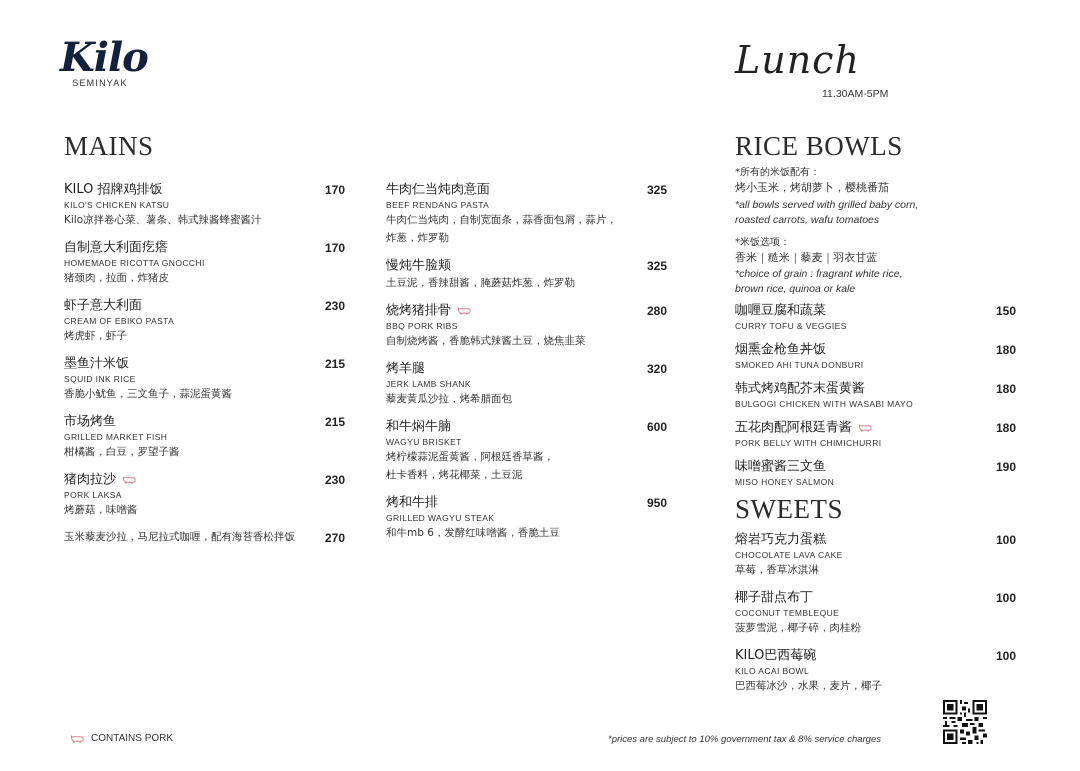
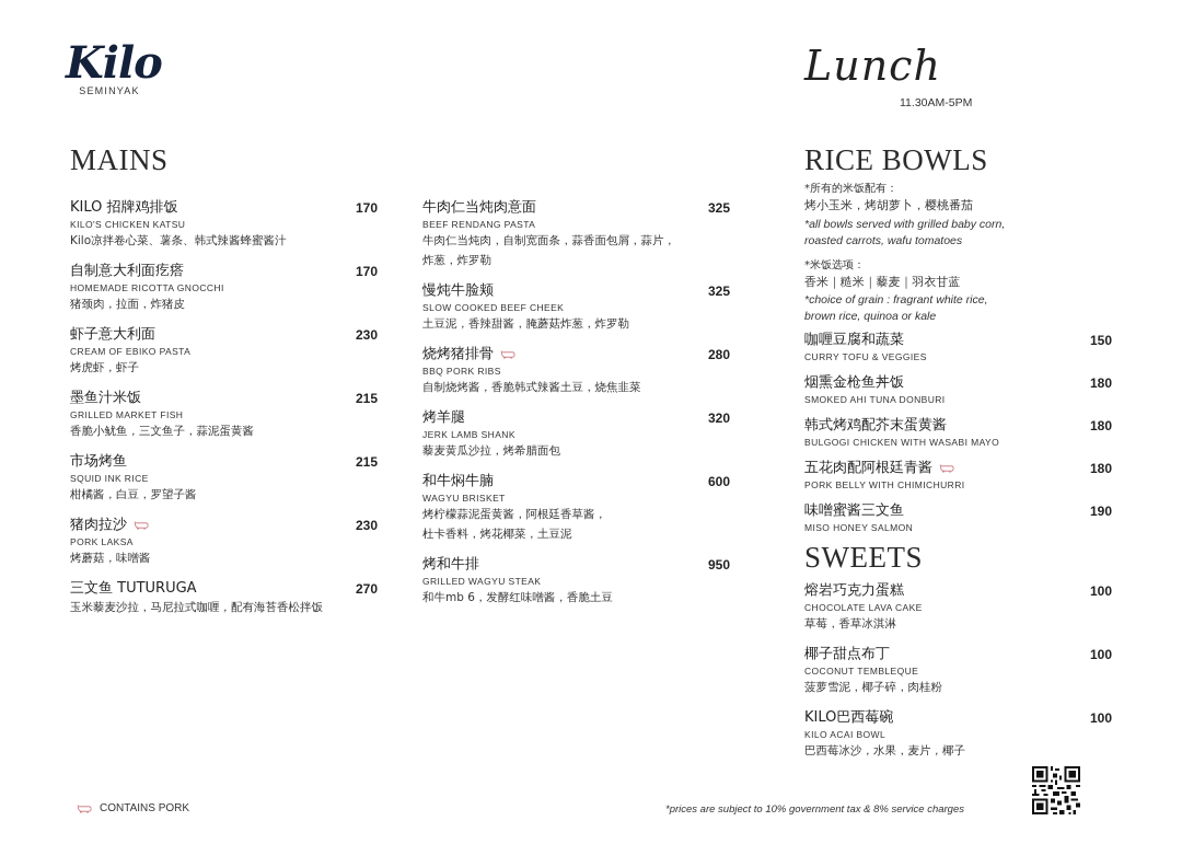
  Kilo
  SEMINYAK
  Lunch
  11.30AM-5PM
  MAINS
  KILO 招牌鸡排饭
  KILO'S CHICKEN KATSU
  Kilo凉拌卷心菜、薯条、韩式辣酱蜂蜜酱汁
  170
  自制意大利面疙瘩
  HOMEMADE RICOTTA GNOCCHI
  猪颈肉，拉面，炸猪皮
  170
  虾子意大利面
  CREAM OF EBIKO PASTA
  烤虎虾，虾子
  230
  墨鱼汁米饭
- SQUID INK RICE
+ GRILLED MARKET FISH
  香脆小鱿鱼，三文鱼子，蒜泥蛋黄酱
  215
  市场烤鱼
- GRILLED MARKET FISH
+ SQUID INK RICE
  柑橘酱，白豆，罗望子酱
  215
  猪肉拉沙
  PORK LAKSA
  烤蘑菇，味噌酱
  230
+ 三文鱼 TUTURUGA
  玉米藜麦沙拉，马尼拉式咖喱，配有海苔香松拌饭
  270
  牛肉仁当炖肉意面
  BEEF RENDANG PASTA
  牛肉仁当炖肉，自制宽面条，蒜香面包屑，蒜片，
  炸葱，炸罗勒
  325
  慢炖牛脸颊
+ SLOW COOKED BEEF CHEEK
  土豆泥，香辣甜酱，腌蘑菇炸葱，炸罗勒
  325
  烧烤猪排骨
  BBQ PORK RIBS
  自制烧烤酱，香脆韩式辣酱土豆，烧焦韭菜
  280
  烤羊腿
  JERK LAMB SHANK
  藜麦黄瓜沙拉，烤希腊面包
  320
  和牛焖牛腩
  WAGYU BRISKET
  烤柠檬蒜泥蛋黄酱，阿根廷香草酱，
  杜卡香料，烤花椰菜，土豆泥
  600
  烤和牛排
  GRILLED WAGYU STEAK
  和牛mb 6，发酵红味噌酱，香脆土豆
  950
  RICE BOWLS
  *所有的米饭配有：
  烤小玉米，烤胡萝卜，樱桃番茄
  *all bowls served with grilled baby corn,
  roasted carrots, wafu tomatoes
  *米饭选项：
  香米｜糙米｜藜麦｜羽衣甘蓝
  *choice of grain : fragrant white rice,
  brown rice, quinoa or kale
  咖喱豆腐和蔬菜
  CURRY TOFU & VEGGIES
  150
  烟熏金枪鱼丼饭
  SMOKED AHI TUNA DONBURI
  180
  韩式烤鸡配芥末蛋黄酱
  BULGOGI CHICKEN WITH WASABI MAYO
  180
  五花肉配阿根廷青酱
  PORK BELLY WITH CHIMICHURRI
  180
  味噌蜜酱三文鱼
  MISO HONEY SALMON
  190
  SWEETS
  熔岩巧克力蛋糕
  CHOCOLATE LAVA CAKE
  草莓，香草冰淇淋
  100
  椰子甜点布丁
  COCONUT TEMBLEQUE
  菠萝雪泥，椰子碎，肉桂粉
  100
  KILO巴西莓碗
  KILO ACAI BOWL
  巴西莓冰沙，水果，麦片，椰子
  100
  CONTAINS PORK
  *prices are subject to 10% government tax & 8% service charges
